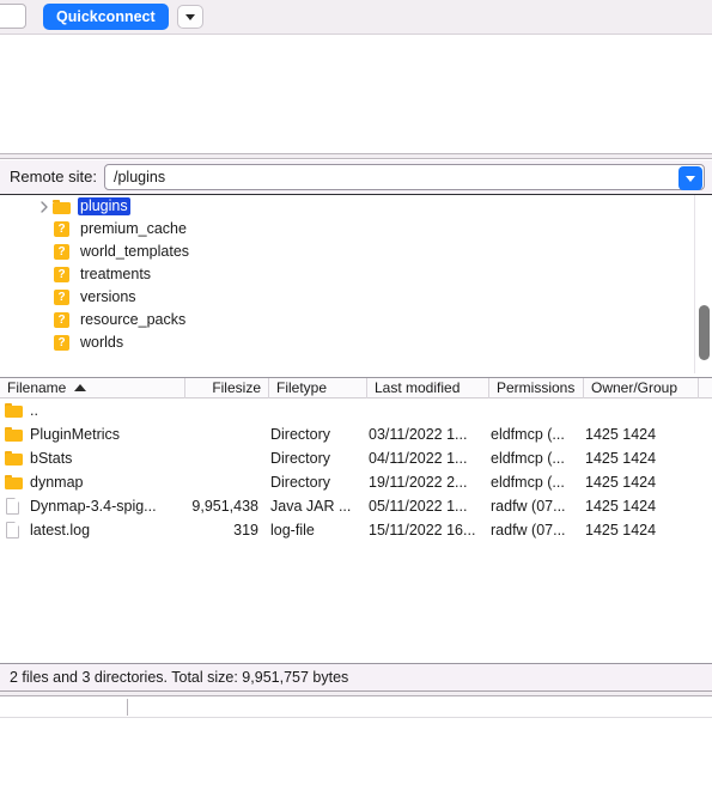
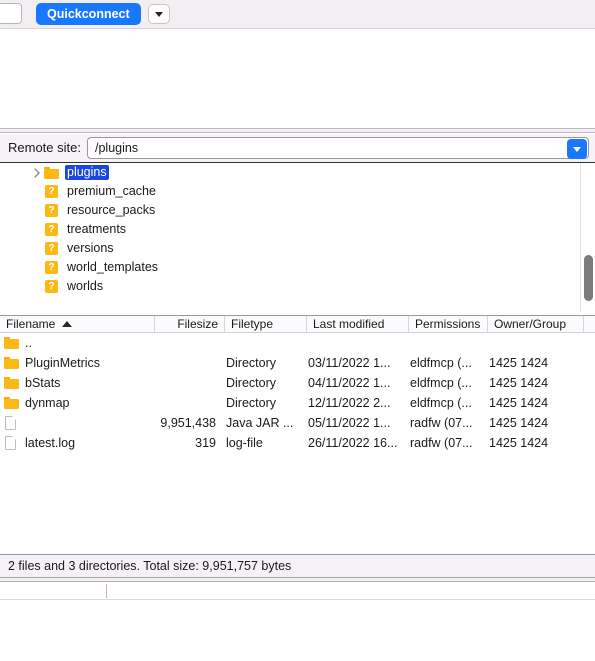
  Quickconnect
  Remote site:
  /plugins
  plugins
  ?
  premium_cache
  ?
- world_templates
+ resource_packs
  ?
  treatments
  ?
  versions
  ?
- resource_packs
+ world_templates
  ?
  worlds
  Filename
  Filesize
  Filetype
  Last modified
  Permissions
  Owner/Group
  ..
  PluginMetrics
  Directory
  03/11/2022 1...
  eldfmcp (...
  1425 1424
  bStats
  Directory
  04/11/2022 1...
  eldfmcp (...
  1425 1424
  dynmap
  Directory
- 19/11/2022 2...
+ 12/11/2022 2...
  eldfmcp (...
  1425 1424
- Dynmap-3.4-spig...
  9,951,438
  Java JAR ...
  05/11/2022 1...
  radfw (07...
  1425 1424
  latest.log
  319
  log-file
- 15/11/2022 16...
+ 26/11/2022 16...
  radfw (07...
  1425 1424
  2 files and 3 directories. Total size: 9,951,757 bytes
